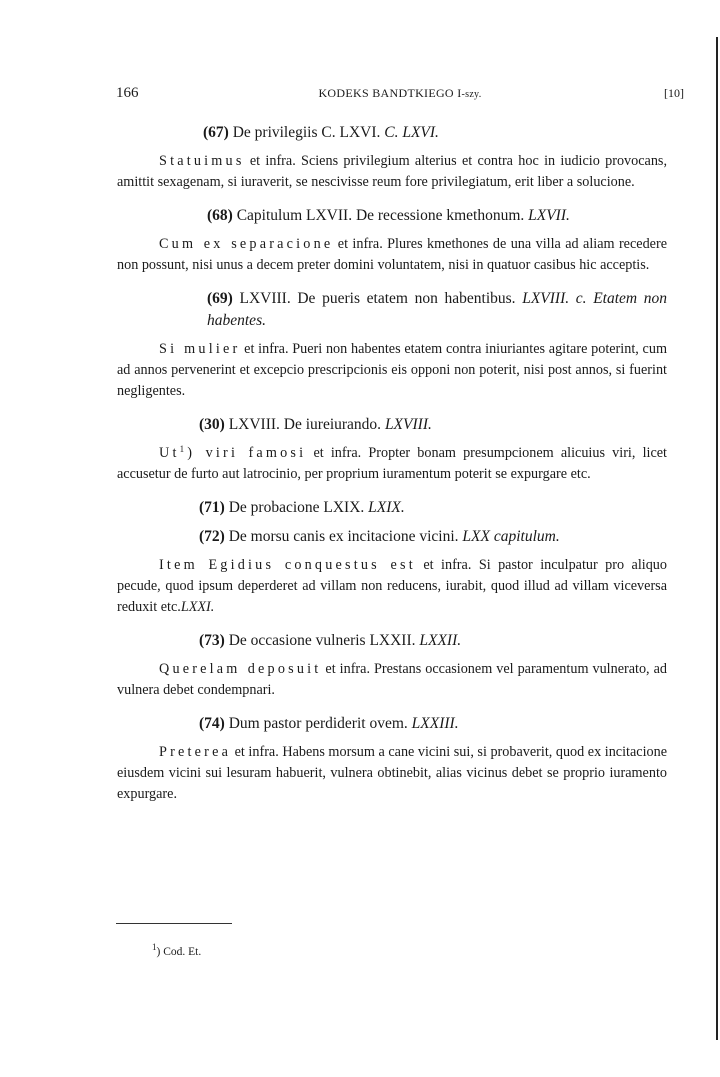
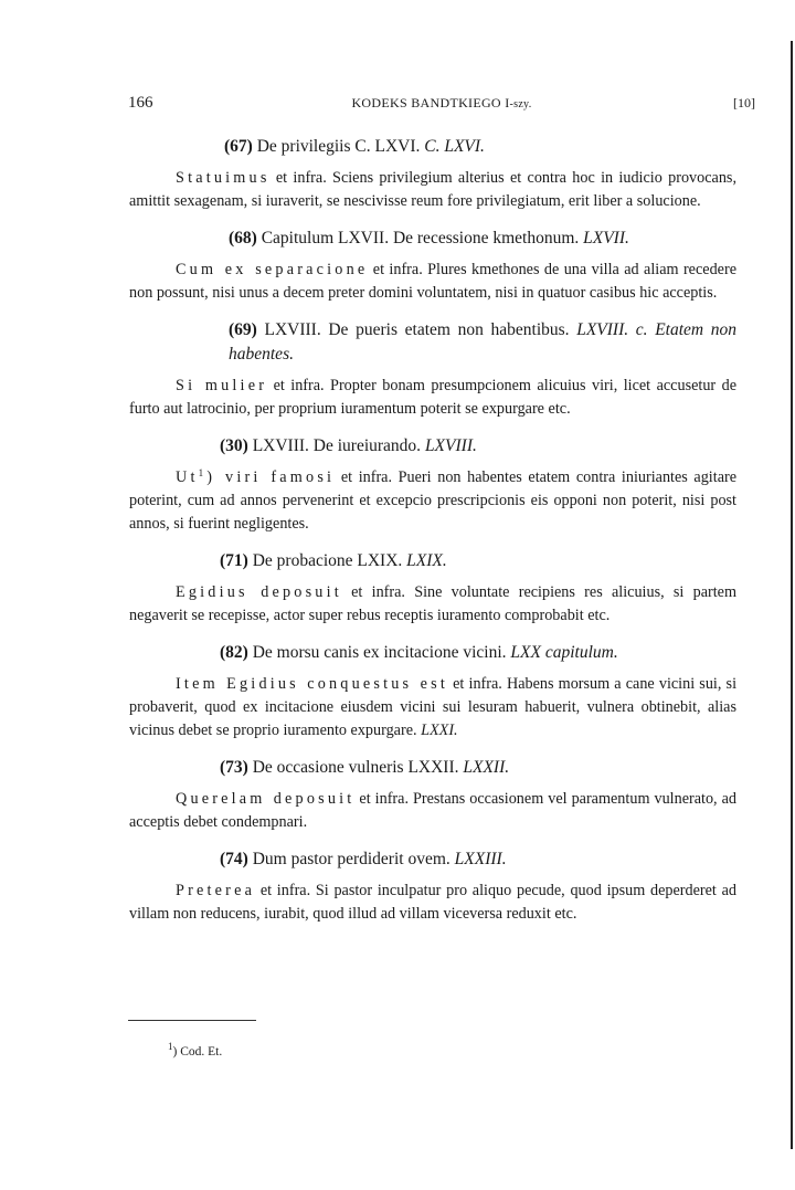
  166
  KODEKS BANDTKIEGO I-szy.
  [10]
  (67) De privilegiis C. LXVI. C. LXVI.
  Statuimus et infra. Sciens privilegium alterius et contra hoc in iudicio provocans, amittit sexagenam, si iuraverit, se nescivisse reum fore privilegiatum, erit liber a solucione.
  (68) Capitulum LXVII. De recessione kmethonum. LXVII.
  Cum ex separacione et infra. Plures kmethones de una villa ad aliam recedere non possunt, nisi unus a decem preter domini voluntatem, nisi in quatuor casibus hic acceptis.
  (69) LXVIII. De pueris etatem non habentibus. LXVIII. c. Etatem non habentes.
- Si mulier et infra. Pueri non habentes etatem contra iniuriantes agitare poterint, cum ad annos pervenerint et excepcio prescripcionis eis opponi non poterit, nisi post annos, si fuerint negligentes.
+ Si mulier et infra. Propter bonam presumpcionem alicuius viri, licet accusetur de furto aut latrocinio, per proprium iuramentum poterit se expurgare etc.
  (30) LXVIII. De iureiurando. LXVIII.
- Ut1) viri famosi et infra. Propter bonam presumpcionem alicuius viri, licet accusetur de furto aut latrocinio, per proprium iuramentum poterit se expurgare etc.
+ Ut1) viri famosi et infra. Pueri non habentes etatem contra iniuriantes agitare poterint, cum ad annos pervenerint et excepcio prescripcionis eis opponi non poterit, nisi post annos, si fuerint negligentes.
  (71) De probacione LXIX. LXIX.
+ Egidius deposuit et infra. Sine voluntate recipiens res alicuius, si partem negaverit se recepisse, actor super rebus receptis iuramento comprobabit etc.
- (72) De morsu canis ex incitacione vicini. LXX capitulum.
+ (82) De morsu canis ex incitacione vicini. LXX capitulum.
- Item Egidius conquestus est et infra. Si pastor inculpatur pro aliquo pecude, quod ipsum deperderet ad villam non reducens, iurabit, quod illud ad villam viceversa reduxit etc.LXXI.
+ Item Egidius conquestus est et infra. Habens morsum a cane vicini sui, si probaverit, quod ex incitacione eiusdem vicini sui lesuram habuerit, vulnera obtinebit, alias vicinus debet se proprio iuramento expurgare. LXXI.
  (73) De occasione vulneris LXXII. LXXII.
- Querelam deposuit et infra. Prestans occasionem vel paramentum vulnerato, ad vulnera debet condempnari.
+ Querelam deposuit et infra. Prestans occasionem vel paramentum vulnerato, ad acceptis debet condempnari.
  (74) Dum pastor perdiderit ovem. LXXIII.
- Preterea et infra. Habens morsum a cane vicini sui, si probaverit, quod ex incitacione eiusdem vicini sui lesuram habuerit, vulnera obtinebit, alias vicinus debet se proprio iuramento expurgare.
+ Preterea et infra. Si pastor inculpatur pro aliquo pecude, quod ipsum deperderet ad villam non reducens, iurabit, quod illud ad villam viceversa reduxit etc.
  1) Cod. Et.
